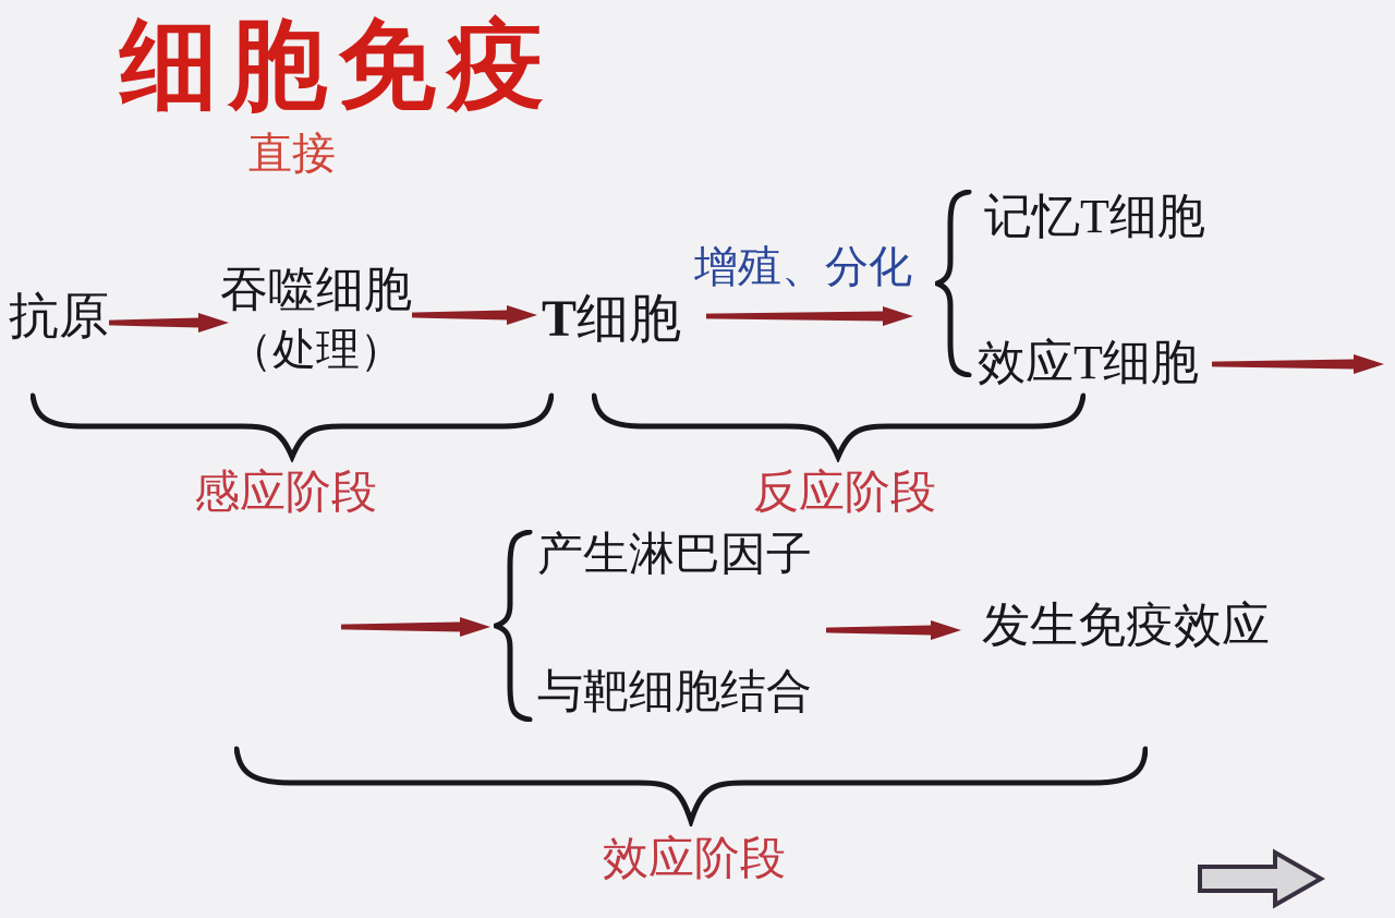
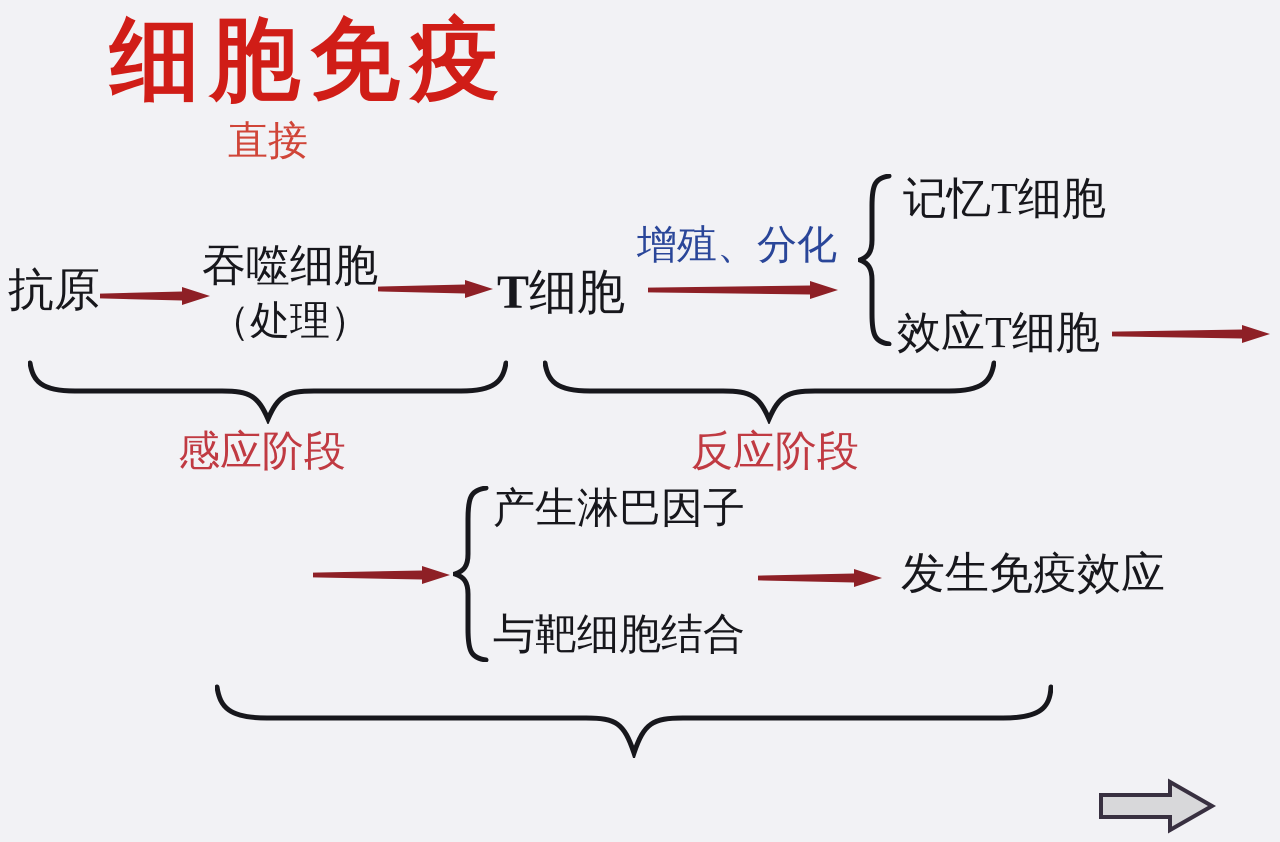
  细胞免疫
  直接
  抗原
  吞噬细胞
  （处理）
  T细胞
  增殖、分化
  记忆T细胞
  效应T细胞
  感应阶段
  反应阶段
  产生淋巴因子
  与靶细胞结合
  发生免疫效应
- 效应阶段
